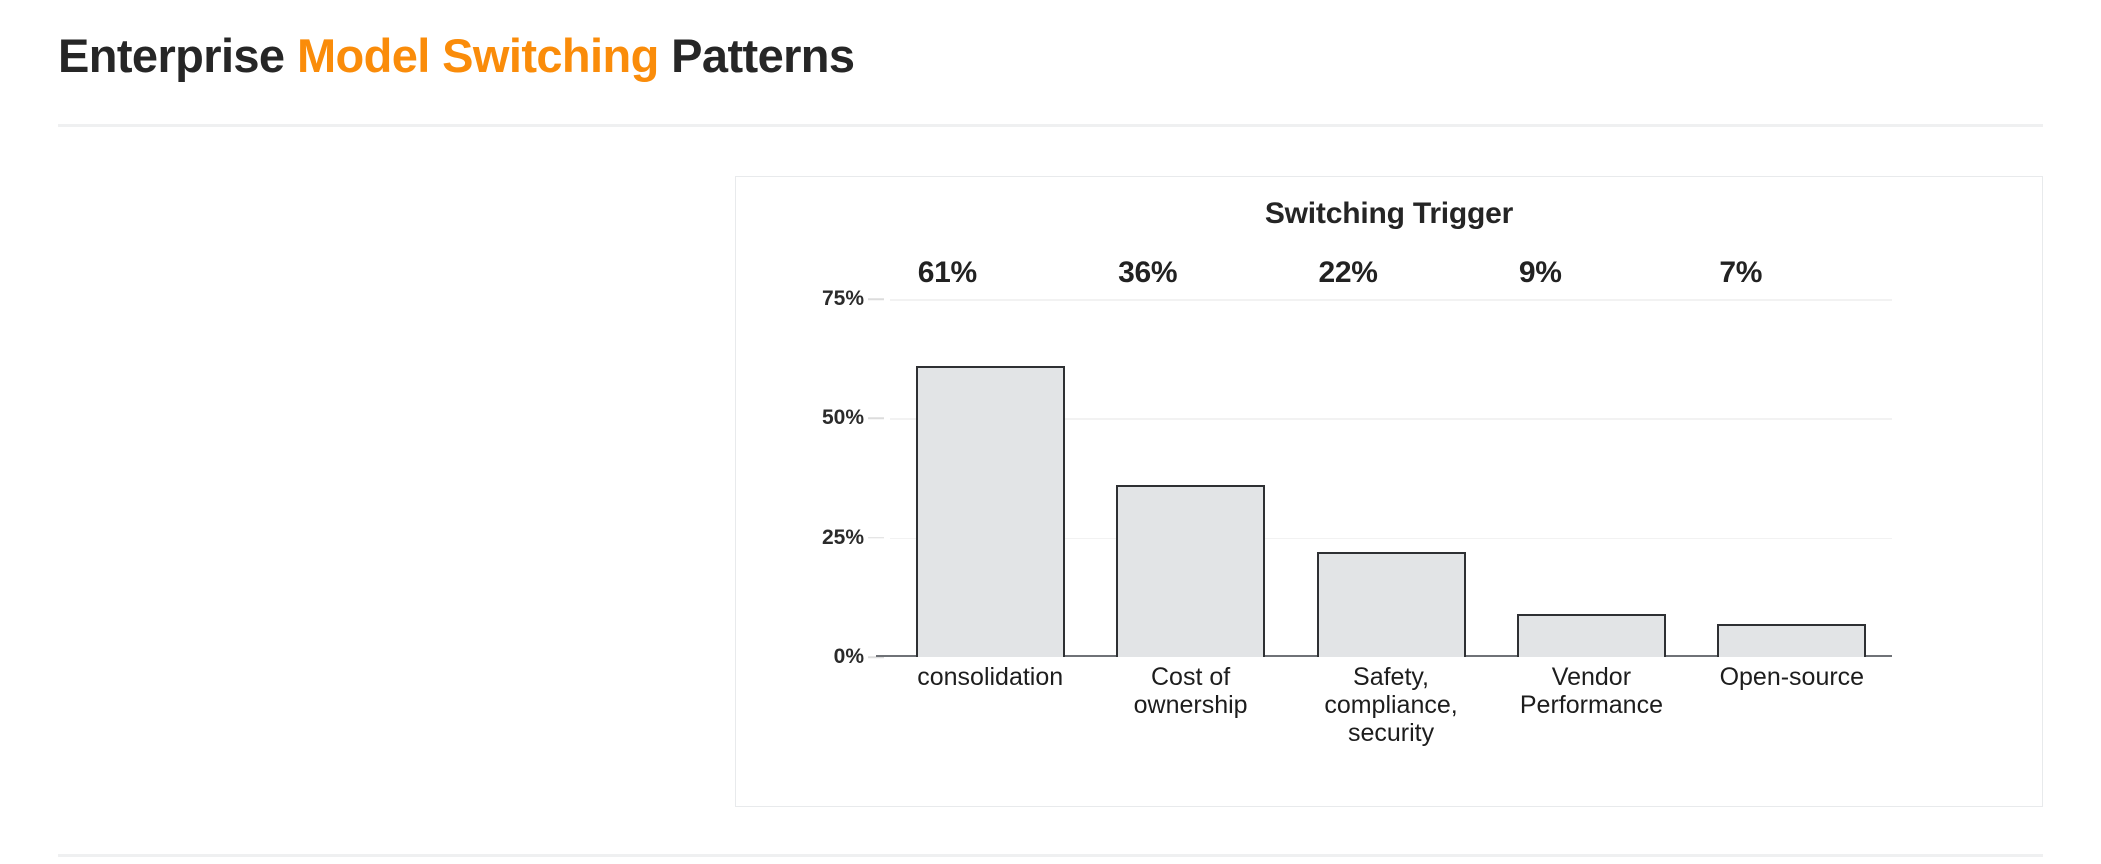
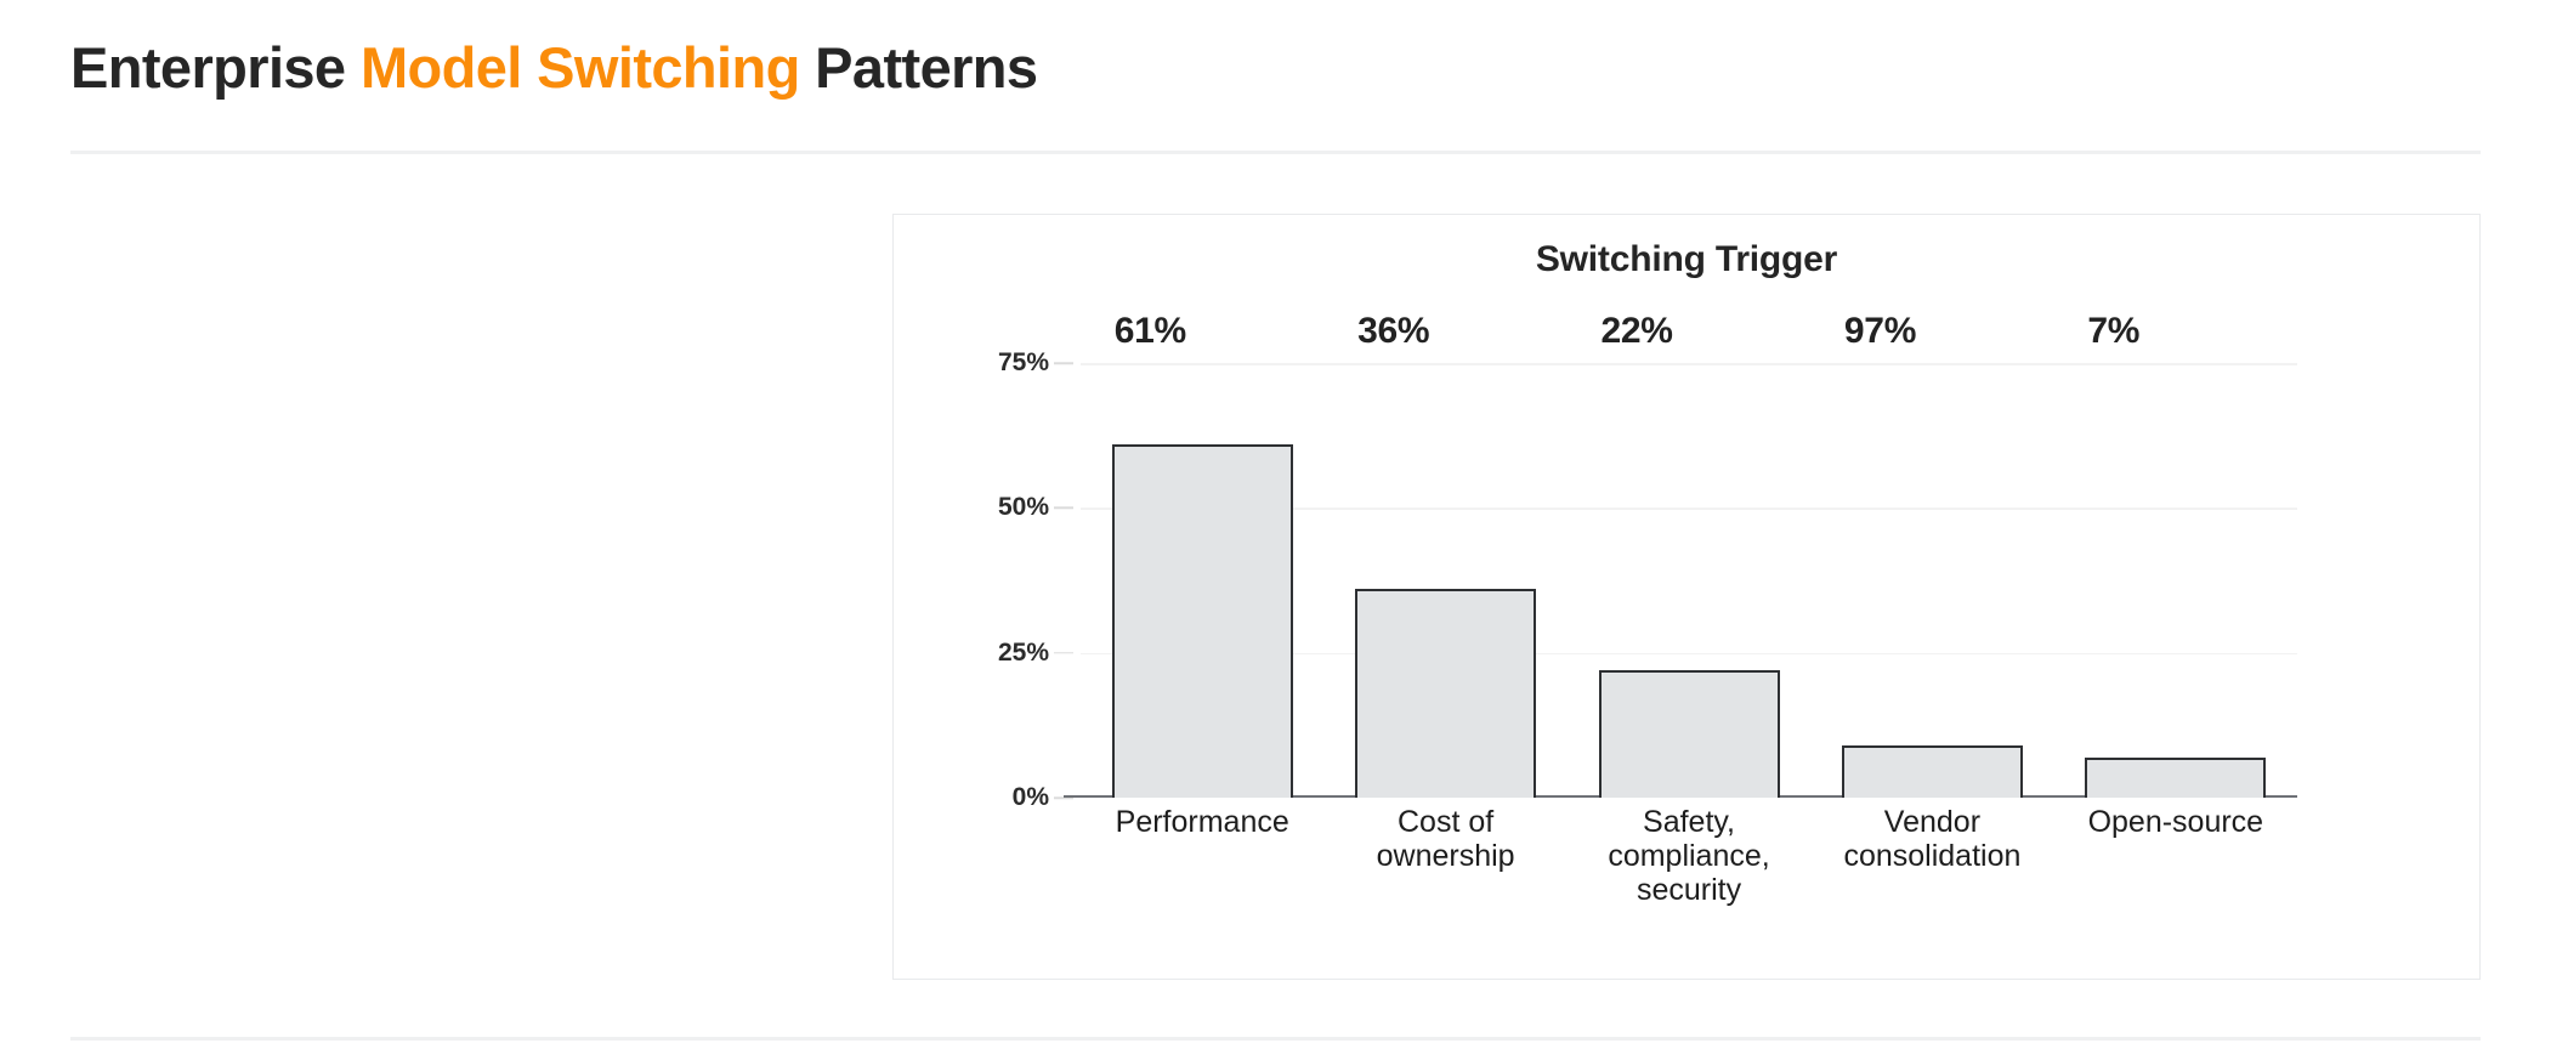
  Enterprise Model Switching Patterns
  Switching Trigger
  0%
  25%
  50%
  75%
  61%
  36%
  22%
- 9%
+ 97%
  7%
- consolidation
+ Performance
  Cost of
  ownership
  Safety,
  compliance,
  security
  Vendor
- Performance
+ consolidation
  Open-source
